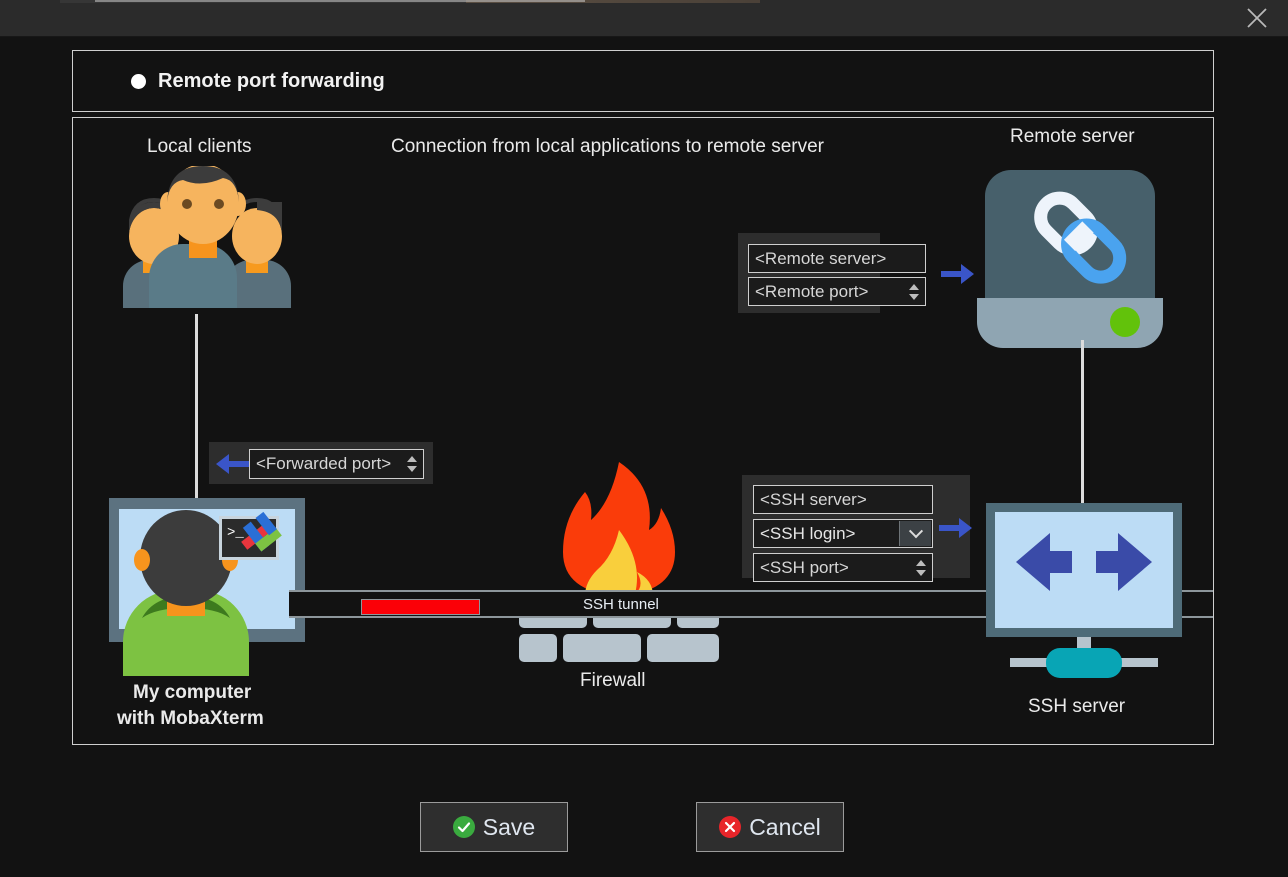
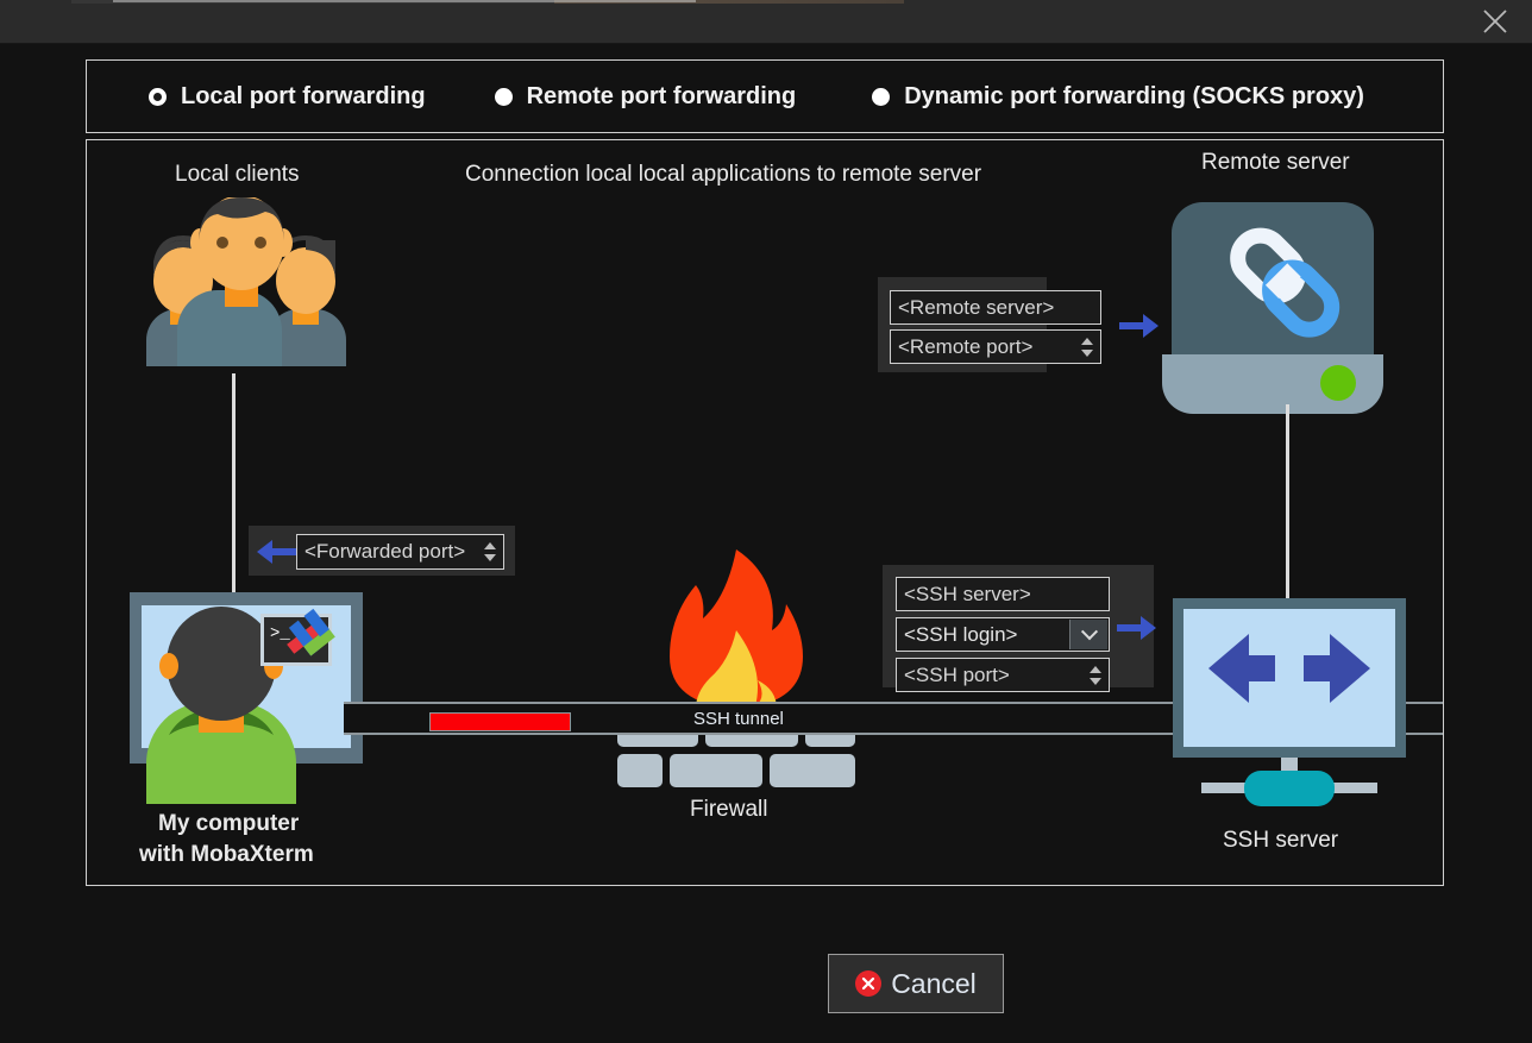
+ Local port forwarding
  Remote port forwarding
+ Dynamic port forwarding (SOCKS proxy)
  Local clients
- Connection from local applications to remote server
+ Connection local local applications to remote server
  Remote server
  <Remote server>
  <Remote port>
  <Forwarded port>
  >_
  My computer
  with MobaXterm
  Firewall
  SSH tunnel
  <SSH server>
  <SSH login>
  <SSH port>
  SSH server
- Save
  Cancel
